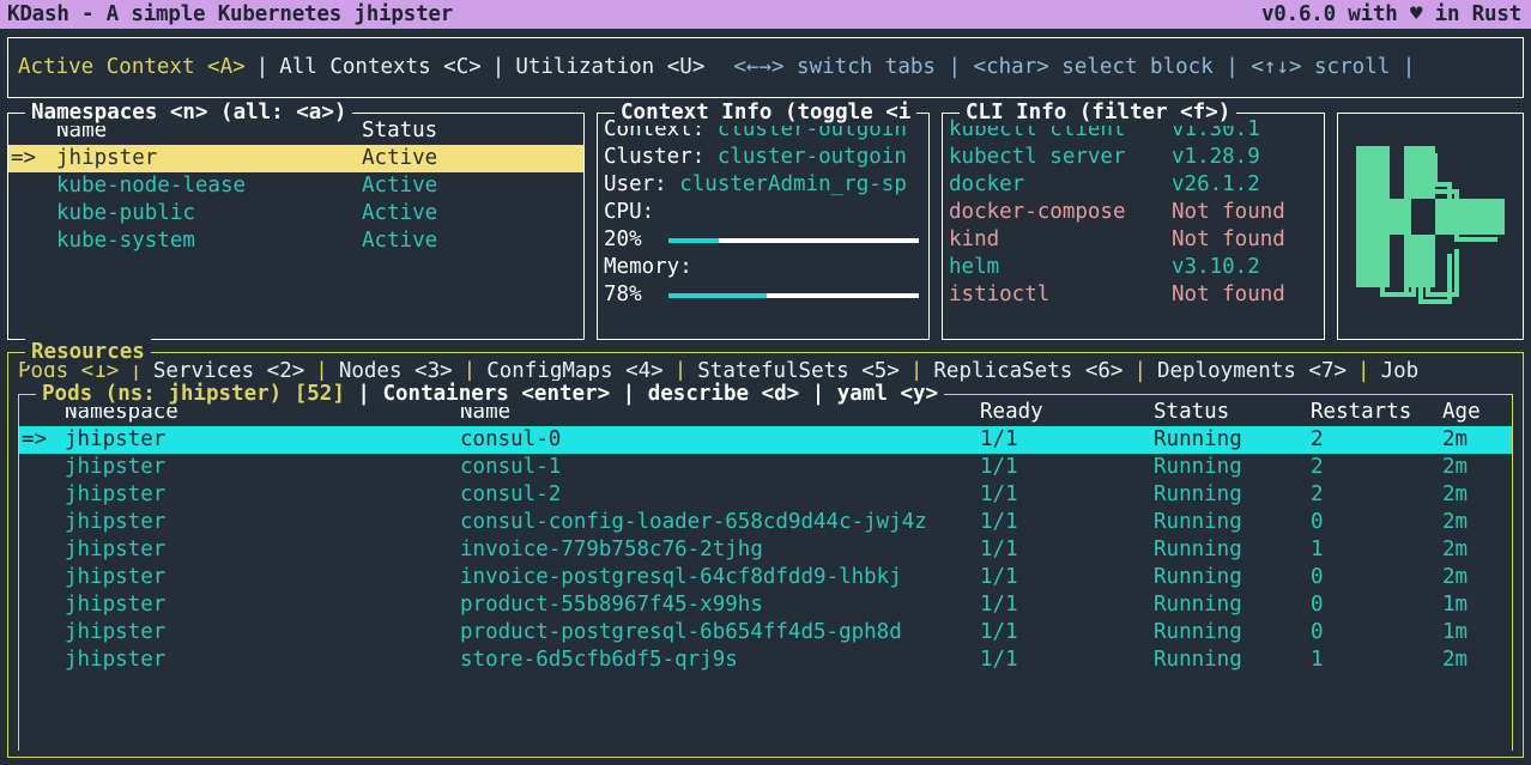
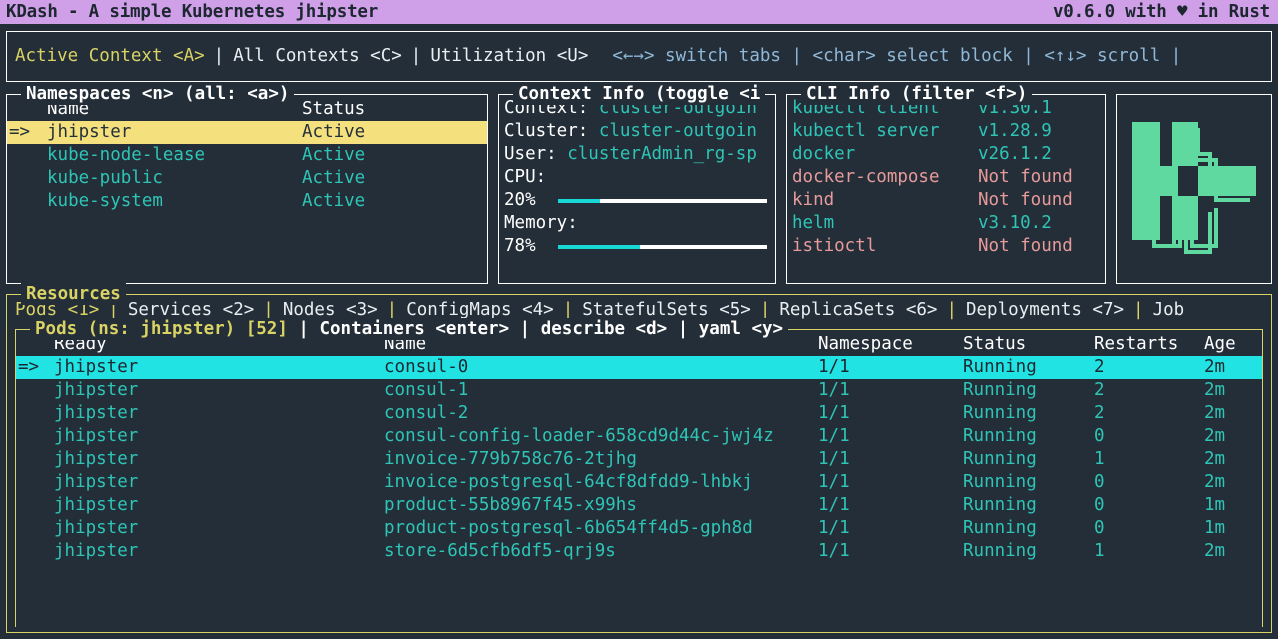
  KDash - A simple Kubernetes jhipster
  v0.6.0 with ♥ in Rust
  Active Context <A>
  |
  All Contexts <C>
  |
  Utilization <U>
  <←→> switch tabs | <char> select block | <↑↓> scroll |
  Namespaces <n> (all: <a>)
  Name
  Status
  =>
  jhipster
  Active
  kube-node-lease
  Active
  kube-public
  Active
  kube-system
  Active
  Context Info (toggle <i
  Context: cluster-outgoin
  Cluster: cluster-outgoin
  User: clusterAdmin_rg-sp
  CPU:
  20%
  Memory:
  78%
  CLI Info (filter <f>)
  kubectl client
  v1.30.1
  kubectl server
  v1.28.9
  docker
  v26.1.2
  docker-compose
  Not found
  kind
  Not found
  helm
  v3.10.2
  istioctl
  Not found
  Resources
  Pods <1>
  |
  Services <2>
  |
  Nodes <3>
  |
  ConfigMaps <4>
  |
  StatefulSets <5>
  |
  ReplicaSets <6>
  |
  Deployments <7>
  |
  Job
  Pods (ns: jhipster) [52] | Containers <enter> | describe <d> | yaml <y>
- Namespace
+ Ready
  Name
- Ready
+ Namespace
  Status
  Restarts
  Age
  =>
  jhipster
  consul-0
  1/1
  Running
  2
  2m
  jhipster
  consul-1
  1/1
  Running
  2
  2m
  jhipster
  consul-2
  1/1
  Running
  2
  2m
  jhipster
  consul-config-loader-658cd9d44c-jwj4z
  1/1
  Running
  0
  2m
  jhipster
  invoice-779b758c76-2tjhg
  1/1
  Running
  1
  2m
  jhipster
  invoice-postgresql-64cf8dfdd9-lhbkj
  1/1
  Running
  0
  2m
  jhipster
  product-55b8967f45-x99hs
  1/1
  Running
  0
  1m
  jhipster
  product-postgresql-6b654ff4d5-gph8d
  1/1
  Running
  0
  1m
  jhipster
  store-6d5cfb6df5-qrj9s
  1/1
  Running
  1
  2m
